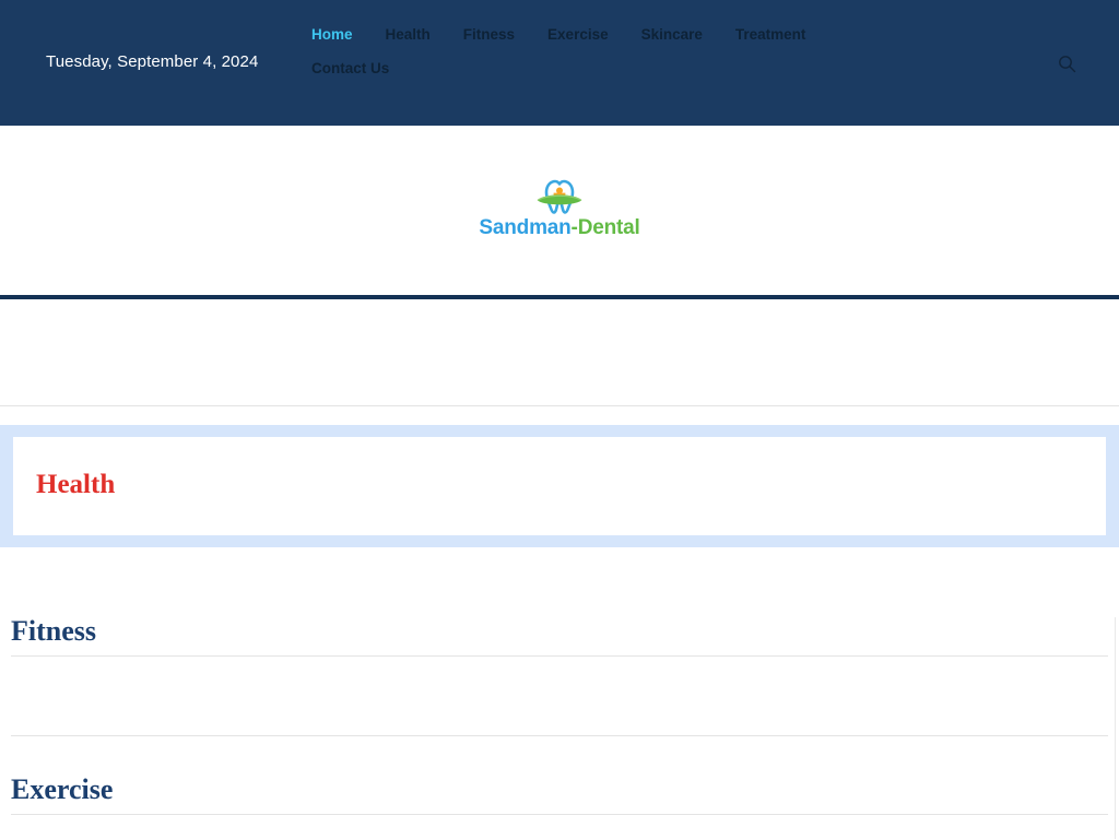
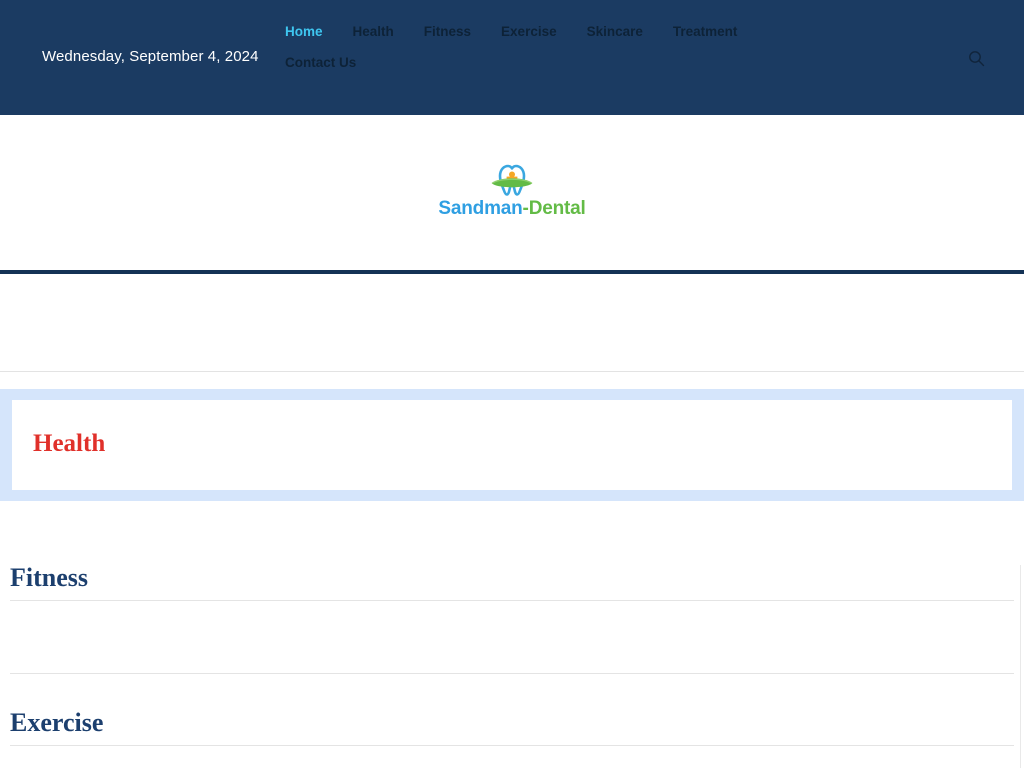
- Tuesday, September 4, 2024
+ Wednesday, September 4, 2024
  Home
  Health
  Fitness
  Exercise
  Skincare
  Treatment
  Contact Us
  Sandman-Dental
  Health
  Fitness
  Exercise
